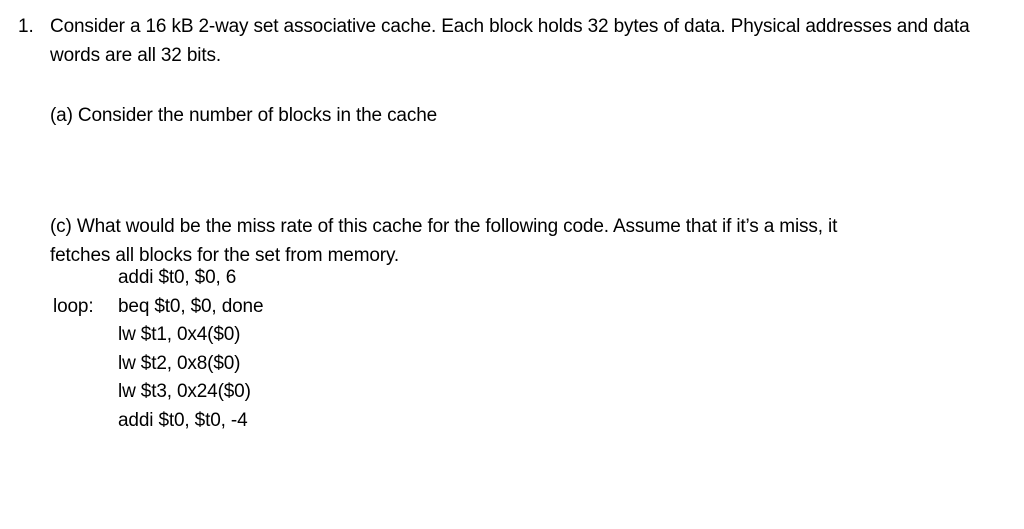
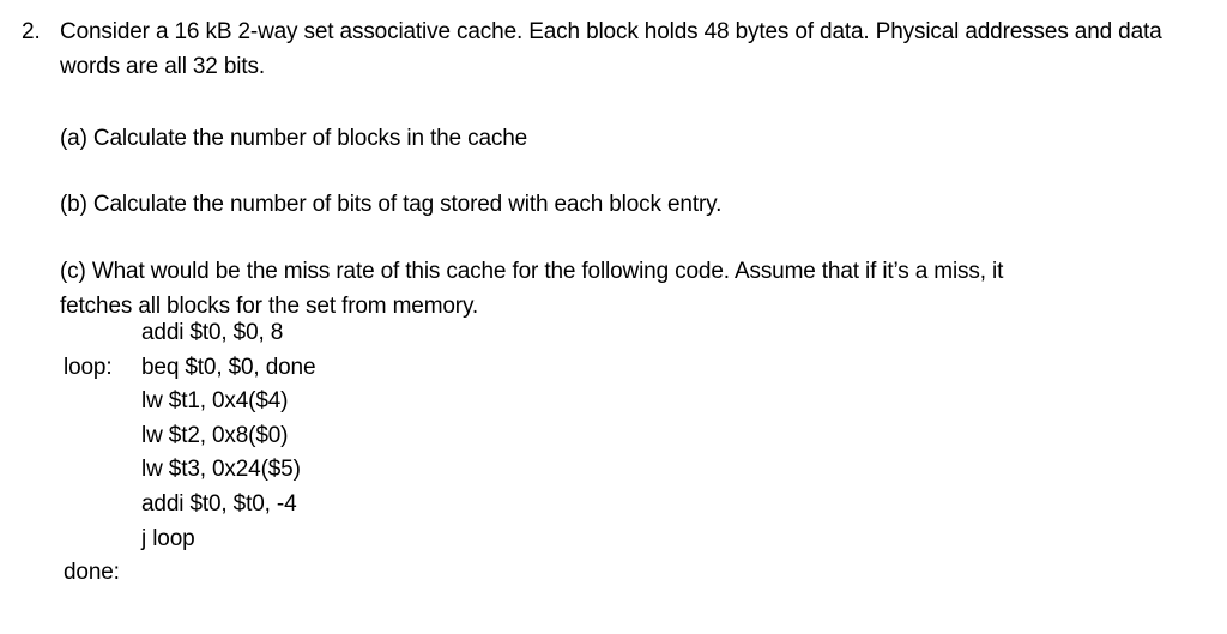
- 1.
+ 2.
- Consider a 16 kB 2-way set associative cache. Each block holds 32 bytes of data. Physical addresses and data words are all 32 bits.
+ Consider a 16 kB 2-way set associative cache. Each block holds 48 bytes of data. Physical addresses and data words are all 32 bits.
- (a) Consider the number of blocks in the cache
+ (a) Calculate the number of blocks in the cache
+ (b) Calculate the number of bits of tag stored with each block entry.
  (c) What would be the miss rate of this cache for the following code. Assume that if it’s a miss, it
  fetches all blocks for the set from memory.
- addi $t0, $0, 6
+ addi $t0, $0, 8
  loop:
  beq $t0, $0, done
- lw $t1, 0x4($0)
+ lw $t1, 0x4($4)
  lw $t2, 0x8($0)
- lw $t3, 0x24($0)
+ lw $t3, 0x24($5)
  addi $t0, $t0, -4
+ j loop
+ done:
